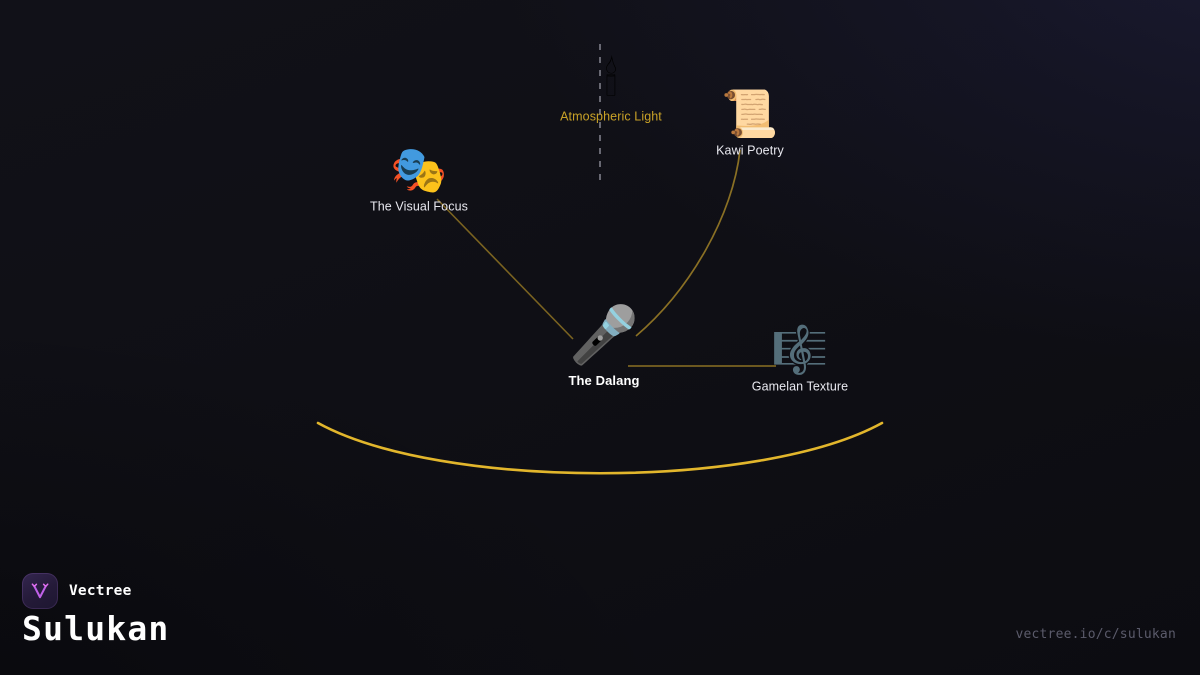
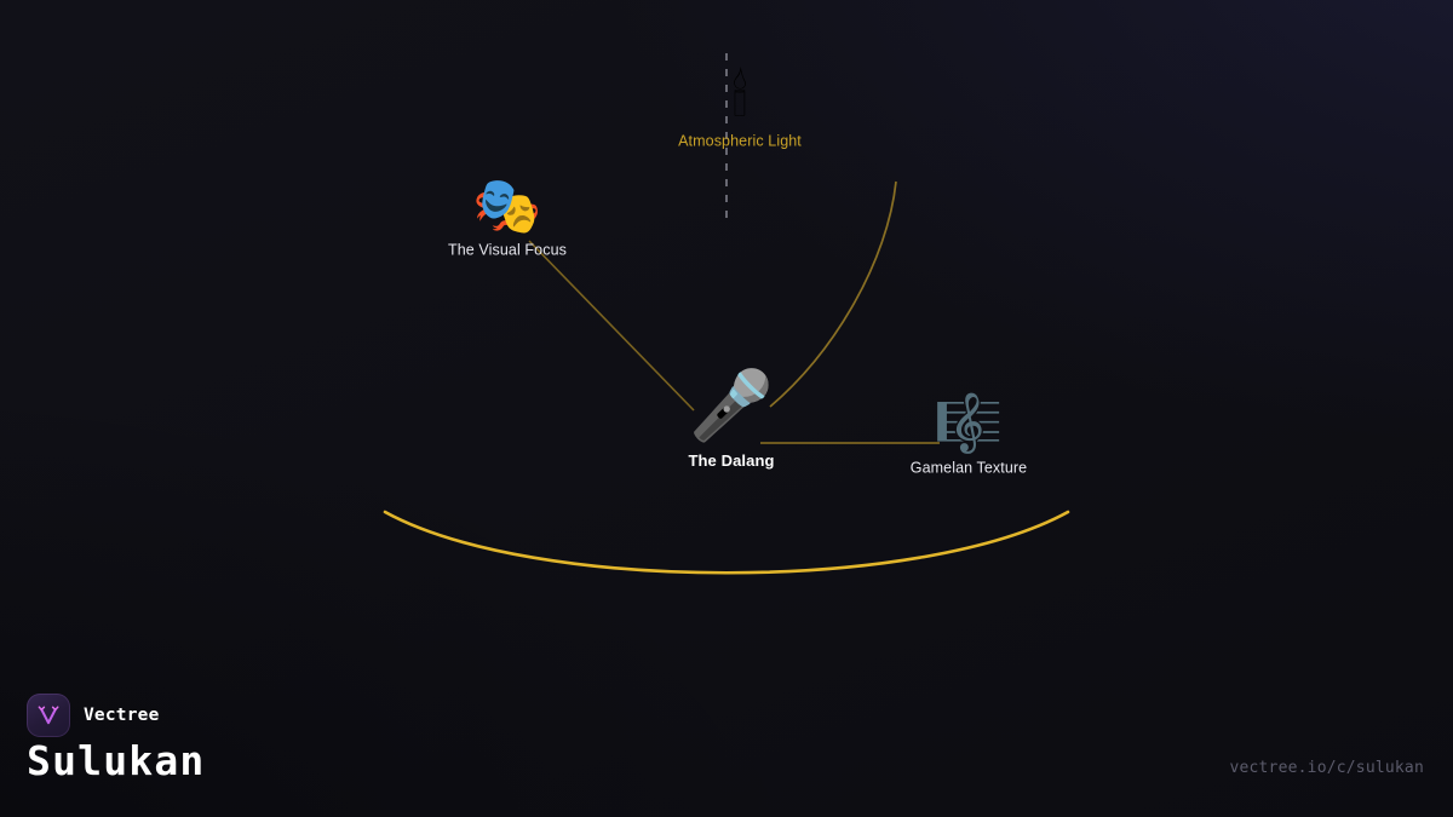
  Atmospheric Light
- 📜
- Kawi Poetry
  🎭
  The Visual Focus
  🎼
  Gamelan Texture
  🎤
  The Dalang
  Vectree
  Sulukan
  vectree.io/c/sulukan
